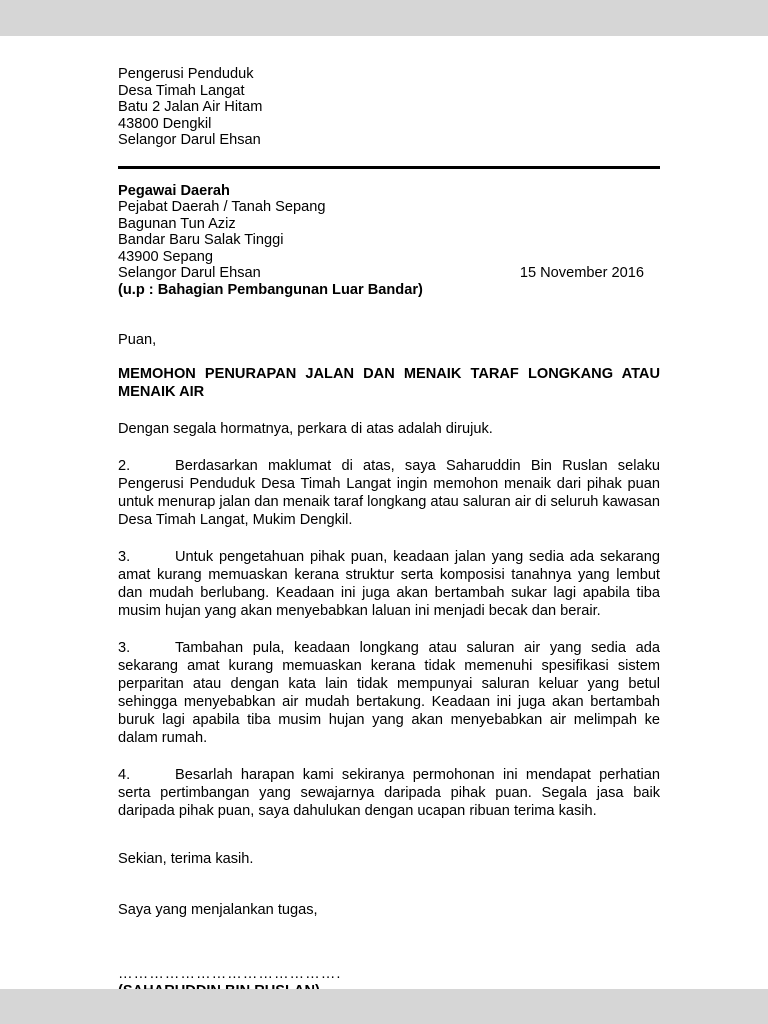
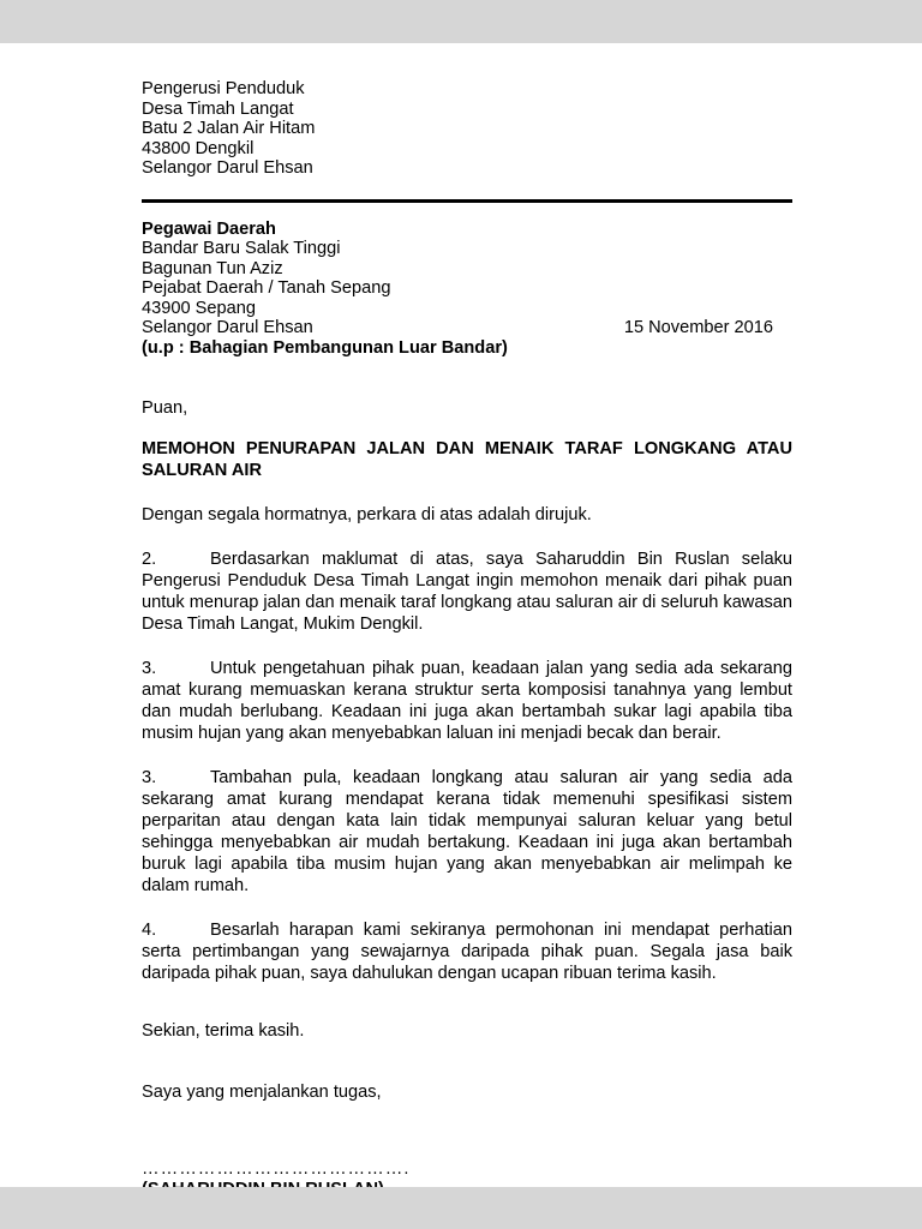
  Pengerusi Penduduk
  Desa Timah Langat
  Batu 2 Jalan Air Hitam
  43800 Dengkil
  Selangor Darul Ehsan
  Pegawai Daerah
- Pejabat Daerah / Tanah Sepang
+ Bandar Baru Salak Tinggi
  Bagunan Tun Aziz
- Bandar Baru Salak Tinggi
+ Pejabat Daerah / Tanah Sepang
  43900 Sepang
  Selangor Darul Ehsan
  15 November 2016
  (u.p : Bahagian Pembangunan Luar Bandar)
  Puan,
- MEMOHON PENURAPAN JALAN DAN MENAIK TARAF LONGKANG ATAU MENAIK AIR
+ MEMOHON PENURAPAN JALAN DAN MENAIK TARAF LONGKANG ATAU SALURAN AIR
  Dengan segala hormatnya, perkara di atas adalah dirujuk.
  2. Berdasarkan maklumat di atas, saya Saharuddin Bin Ruslan selaku Pengerusi Penduduk Desa Timah Langat ingin memohon menaik dari pihak puan untuk menurap jalan dan menaik taraf longkang atau saluran air di seluruh kawasan Desa Timah Langat, Mukim Dengkil.
  3. Untuk pengetahuan pihak puan, keadaan jalan yang sedia ada sekarang amat kurang memuaskan kerana struktur serta komposisi tanahnya yang lembut dan mudah berlubang. Keadaan ini juga akan bertambah sukar lagi apabila tiba musim hujan yang akan menyebabkan laluan ini menjadi becak dan berair.
- 3. Tambahan pula, keadaan longkang atau saluran air yang sedia ada sekarang amat kurang memuaskan kerana tidak memenuhi spesifikasi sistem perparitan atau dengan kata lain tidak mempunyai saluran keluar yang betul sehingga menyebabkan air mudah bertakung. Keadaan ini juga akan bertambah buruk lagi apabila tiba musim hujan yang akan menyebabkan air melimpah ke dalam rumah.
+ 3. Tambahan pula, keadaan longkang atau saluran air yang sedia ada sekarang amat kurang mendapat kerana tidak memenuhi spesifikasi sistem perparitan atau dengan kata lain tidak mempunyai saluran keluar yang betul sehingga menyebabkan air mudah bertakung. Keadaan ini juga akan bertambah buruk lagi apabila tiba musim hujan yang akan menyebabkan air melimpah ke dalam rumah.
  4. Besarlah harapan kami sekiranya permohonan ini mendapat perhatian serta pertimbangan yang sewajarnya daripada pihak puan. Segala jasa baik daripada pihak puan, saya dahulukan dengan ucapan ribuan terima kasih.
  Sekian, terima kasih.
  Saya yang menjalankan tugas,
  …………………………………….
